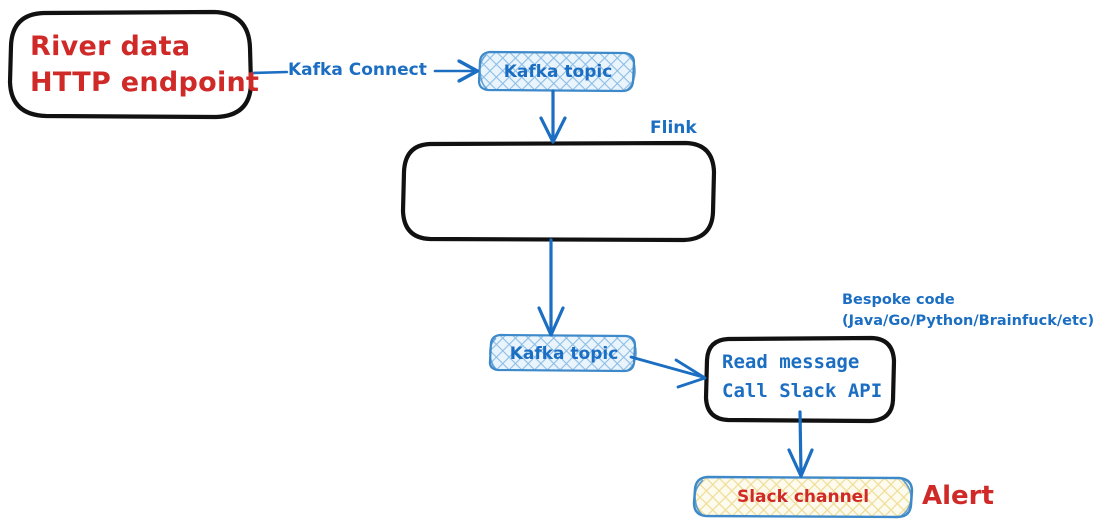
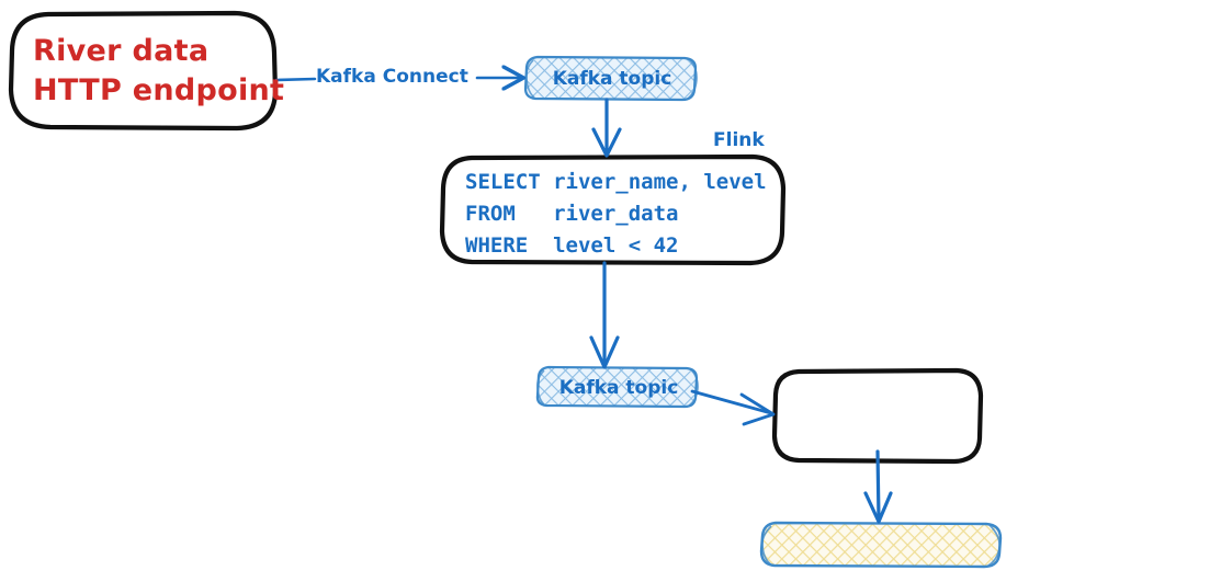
  River data
  HTTP endpoint
  Kafka Connect
  Kafka topic
  Flink
+ SELECT river_name, level
+ FROM river_data
+ WHERE level < 42
  Kafka topic
- Bespoke code
- (Java/Go/Python/Brainfuck/etc)
- Read message
- Call Slack API
- Slack channel
- Alert
